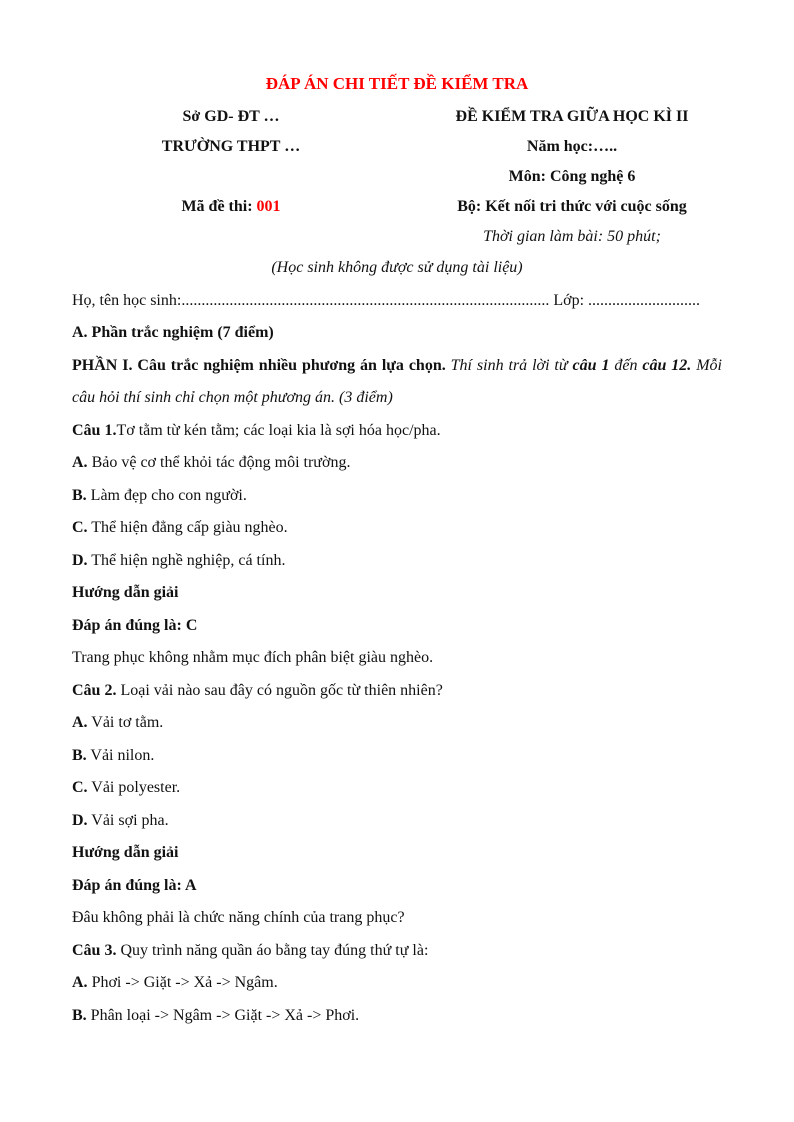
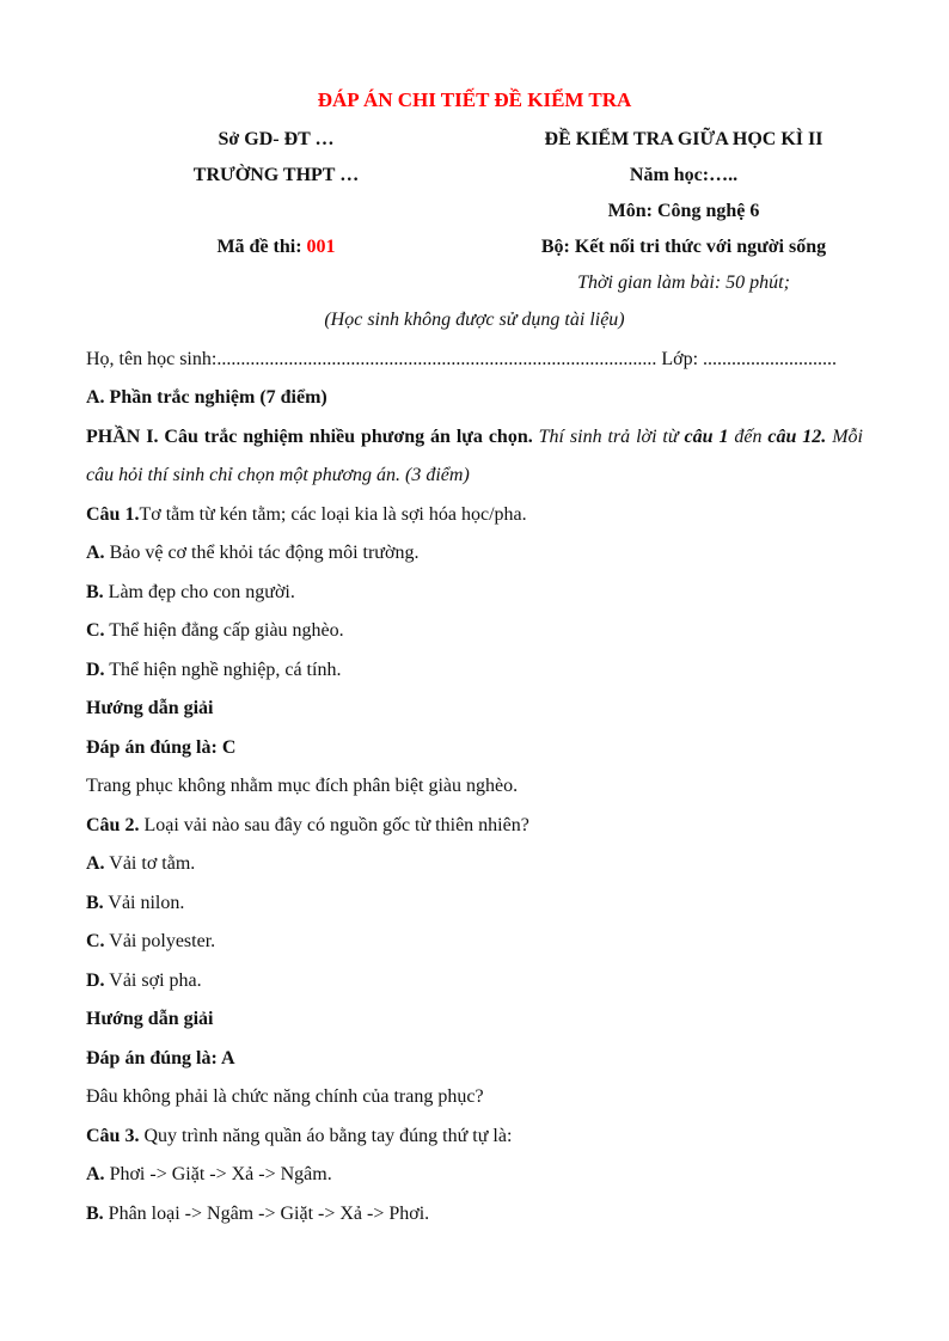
  ĐÁP ÁN CHI TIẾT ĐỀ KIỂM TRA
  Sở GD- ĐT …
  TRƯỜNG THPT …
  Mã đề thi: 001
  ĐỀ KIỂM TRA GIỮA HỌC KÌ II
  Năm học:…..
  Môn: Công nghệ 6
- Bộ: Kết nối tri thức với cuộc sống
+ Bộ: Kết nối tri thức với người sống
  Thời gian làm bài: 50 phút;
  (Học sinh không được sử dụng tài liệu)
  Họ, tên học sinh:............................................................................................ Lớp: ............................
  A. Phần trắc nghiệm (7 điểm)
  PHẦN I. Câu trắc nghiệm nhiều phương án lựa chọn. Thí sinh trả lời từ câu 1 đến câu 12. Mỗi câu hỏi thí sinh chỉ chọn một phương án. (3 điểm)
  Câu 1.Tơ tằm từ kén tằm; các loại kia là sợi hóa học/pha.
  A. Bảo vệ cơ thể khỏi tác động môi trường.
  B. Làm đẹp cho con người.
  C. Thể hiện đẳng cấp giàu nghèo.
  D. Thể hiện nghề nghiệp, cá tính.
  Hướng dẫn giải
  Đáp án đúng là: C
  Trang phục không nhằm mục đích phân biệt giàu nghèo.
  Câu 2. Loại vải nào sau đây có nguồn gốc từ thiên nhiên?
  A. Vải tơ tằm.
  B. Vải nilon.
  C. Vải polyester.
  D. Vải sợi pha.
  Hướng dẫn giải
  Đáp án đúng là: A
  Đâu không phải là chức năng chính của trang phục?
  Câu 3. Quy trình năng quần áo bằng tay đúng thứ tự là:
  A. Phơi -> Giặt -> Xả -> Ngâm.
  B. Phân loại -> Ngâm -> Giặt -> Xả -> Phơi.
